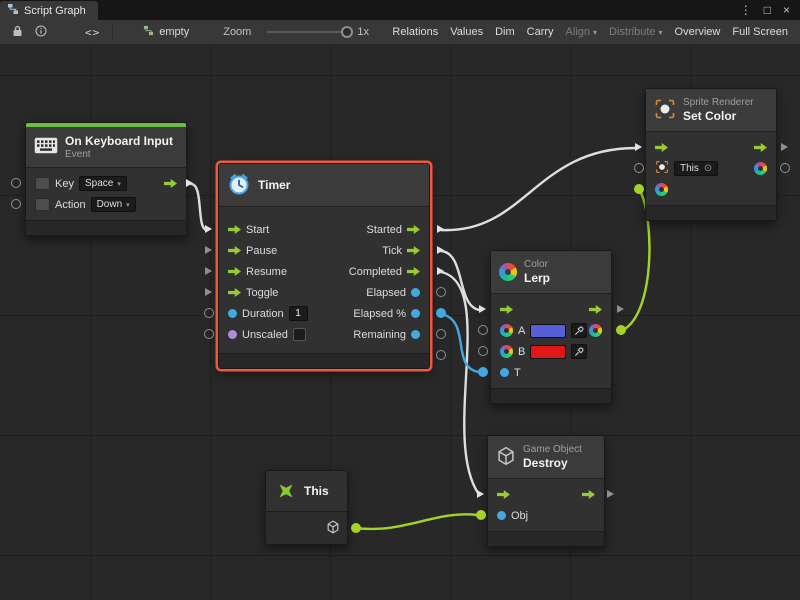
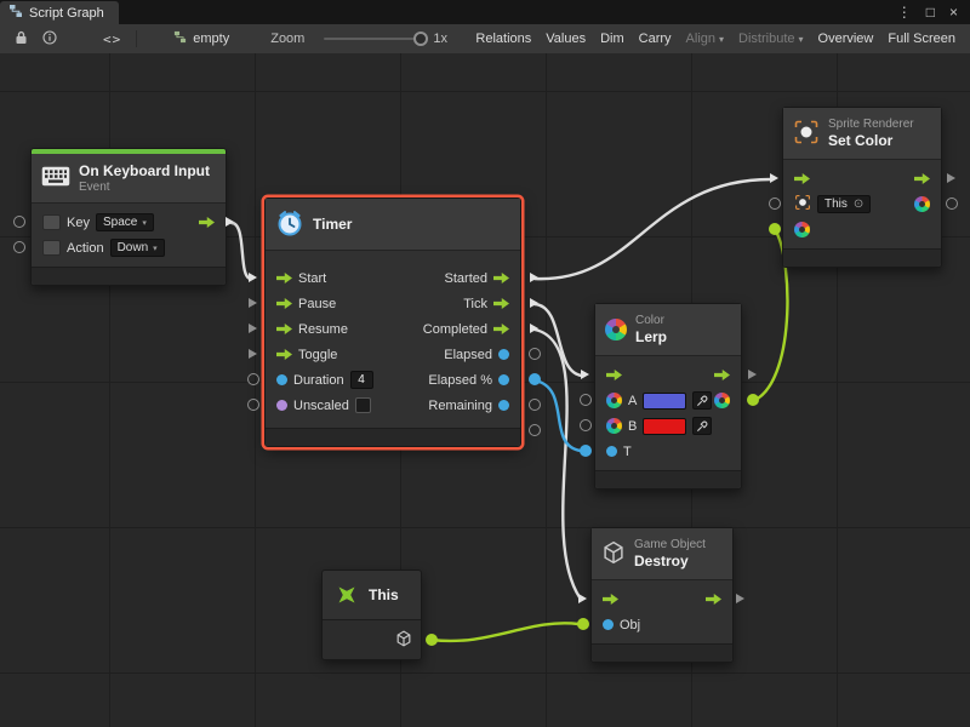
  Script Graph
  ⋮
  □
  ×
  <>
  empty
  Zoom
  1x
  Relations
  Values
  Dim
  Carry
  Align ▾
  Distribute ▾
  Overview
  Full Screen
  On Keyboard Input
  Event
  Key
  Space
  Action
  Down
  Timer
  Start
  Started
  Pause
  Tick
  Resume
  Completed
  Toggle
  Elapsed
  Duration
- 1
+ 4
  Elapsed %
  Unscaled
  Remaining
  Color
  Lerp
  A
  B
  T
  Sprite Renderer
  Set Color
  This
  ⊙
  Game Object
  Destroy
  Obj
  This
